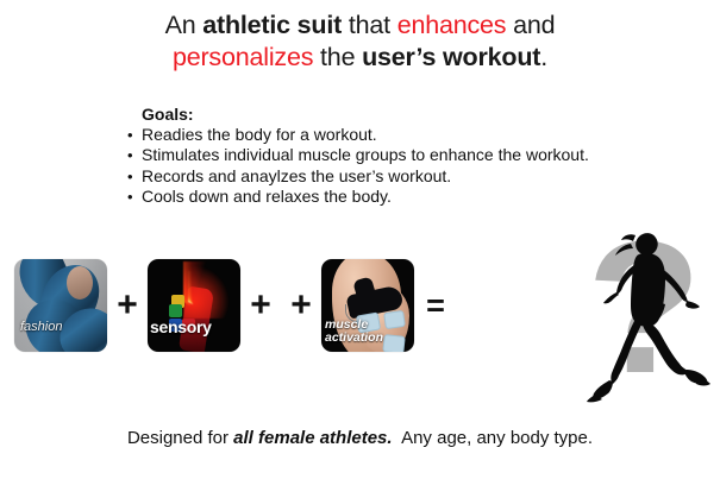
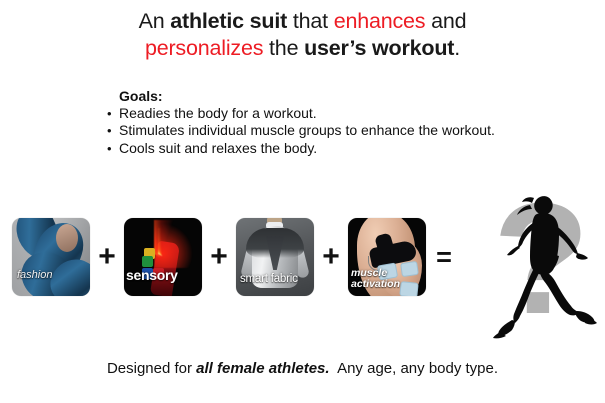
  An athletic suit that enhances and
  personalizes the user’s workout.
  Goals:
  • Readies the body for a workout.
  • Stimulates individual muscle groups to enhance the workout.
- • Records and anaylzes the user’s workout.
- • Cools down and relaxes the body.
+ • Cools suit and relaxes the body.
  fashion
  +
  sensory
  +
+ smart fabric
  +
  muscle
  activation
  =
  Designed for all female athletes. Any age, any body type.
